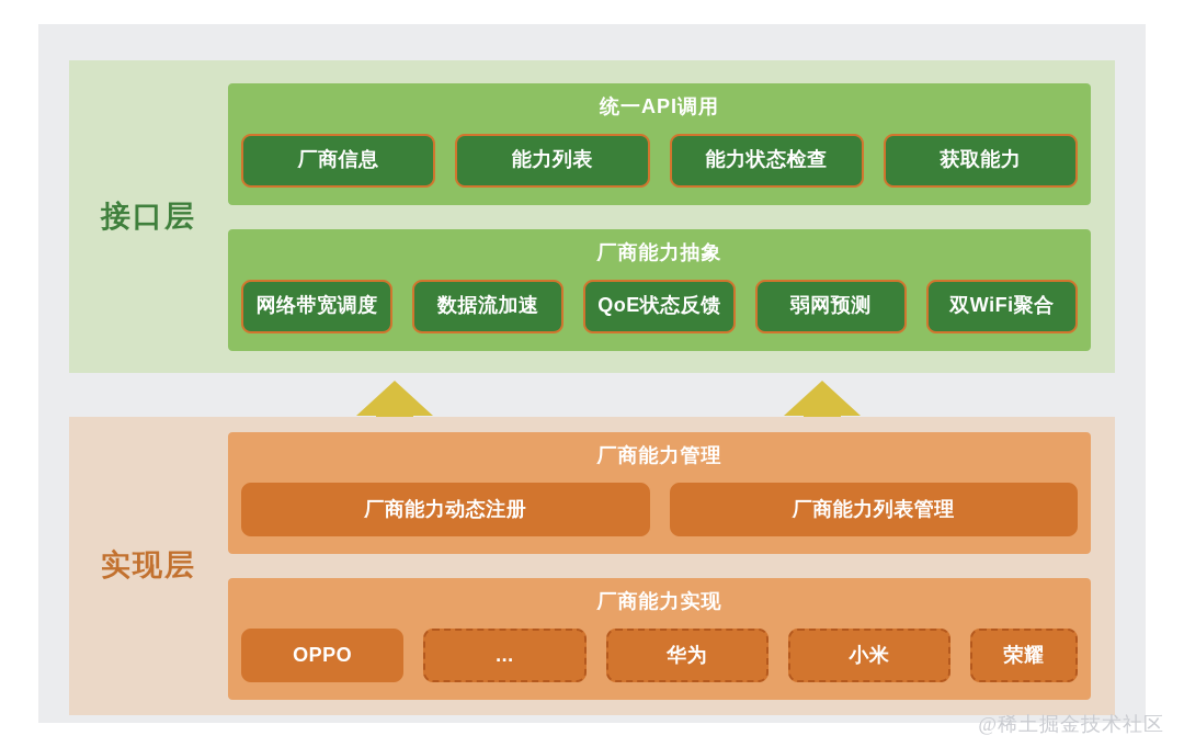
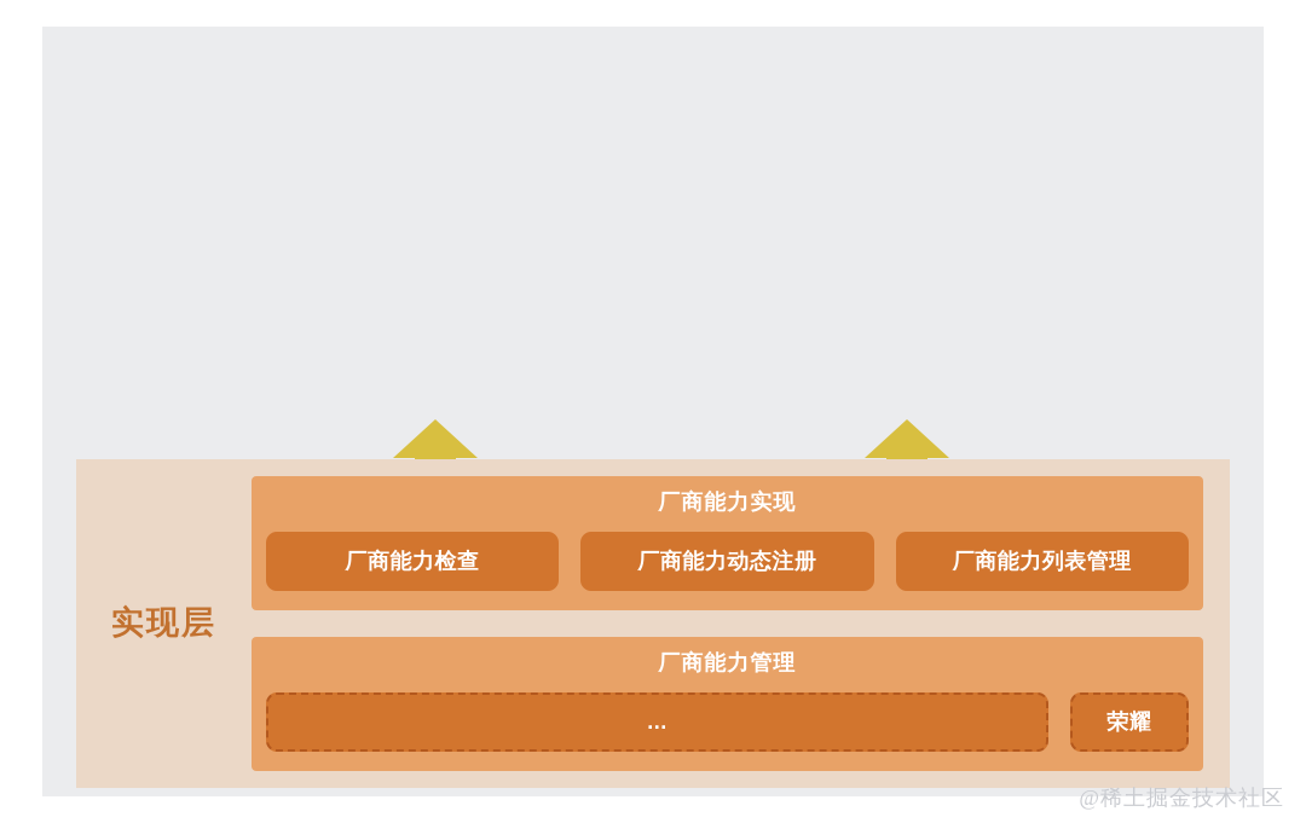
- 接口层
- 统一API调用
- 厂商信息
- 能力列表
- 能力状态检查
- 获取能力
- 厂商能力抽象
- 网络带宽调度
- 数据流加速
- QoE状态反馈
- 弱网预测
- 双WiFi聚合
  实现层
- 厂商能力管理
+ 厂商能力实现
+ 厂商能力检查
  厂商能力动态注册
  厂商能力列表管理
- 厂商能力实现
+ 厂商能力管理
- OPPO
  ...
- 华为
- 小米
  荣耀
  @稀土掘金技术社区
